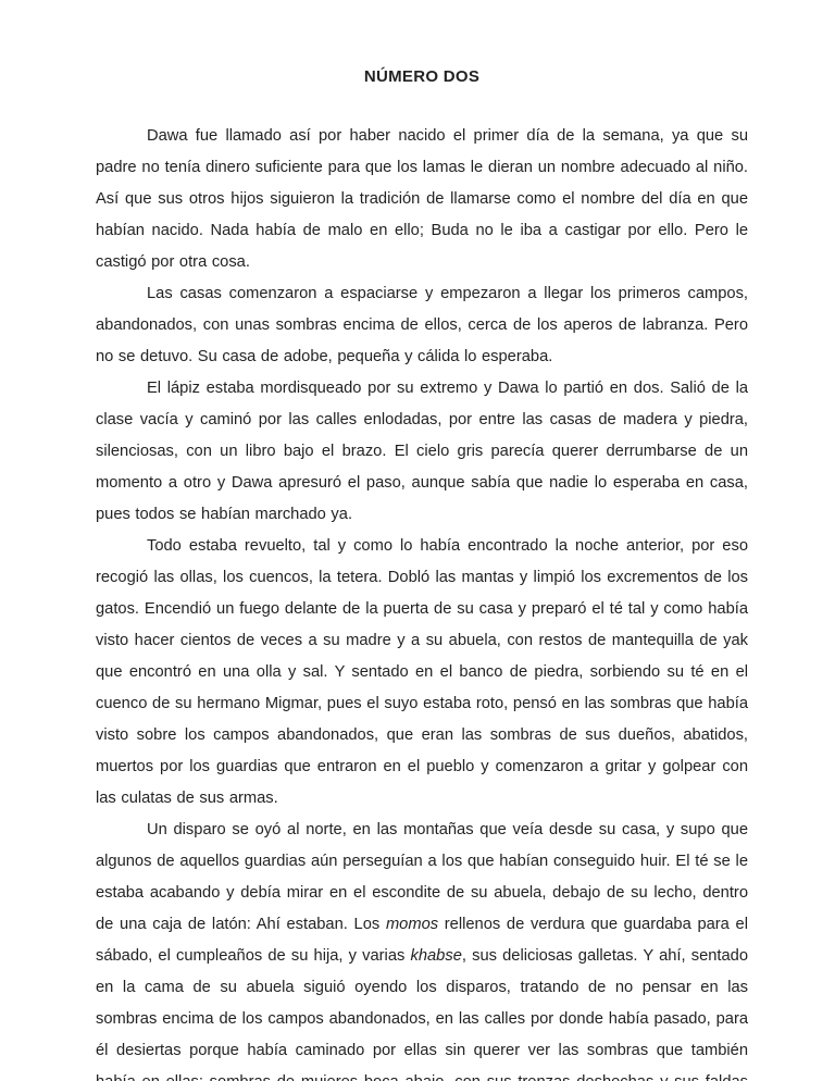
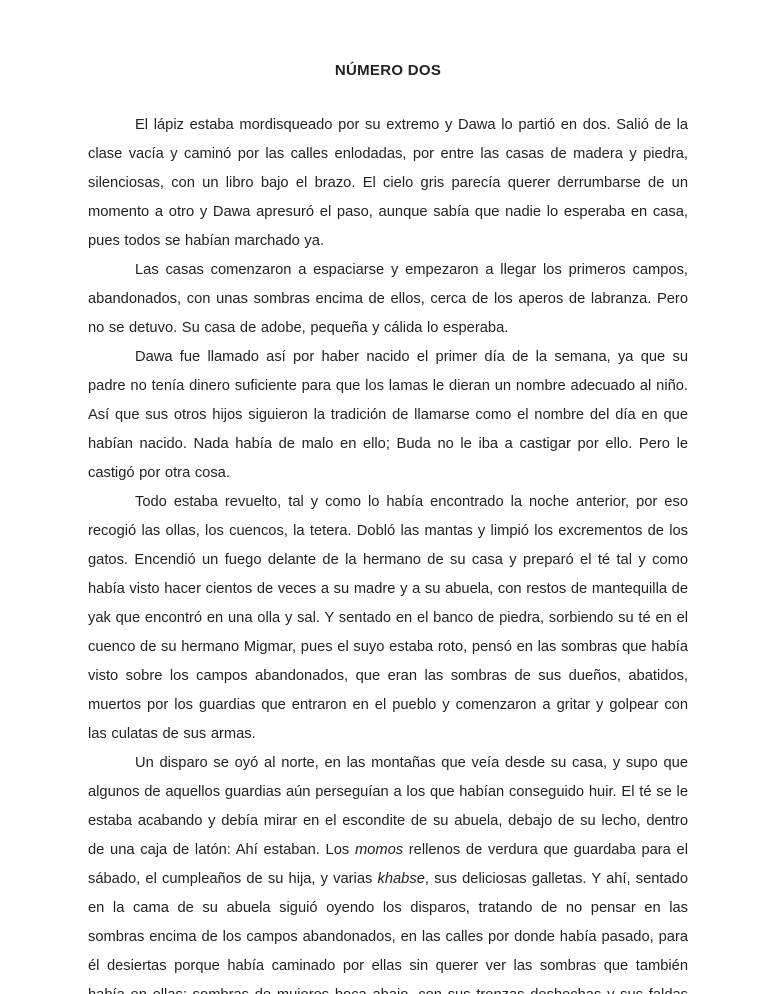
  NÚMERO DOS
- Dawa fue llamado así por haber nacido el primer día de la semana, ya que su padre no tenía dinero suficiente para que los lamas le dieran un nombre adecuado al niño. Así que sus otros hijos siguieron la tradición de llamarse como el nombre del día en que habían nacido. Nada había de malo en ello; Buda no le iba a castigar por ello. Pero le castigó por otra cosa.
+ El lápiz estaba mordisqueado por su extremo y Dawa lo partió en dos. Salió de la clase vacía y caminó por las calles enlodadas, por entre las casas de madera y piedra, silenciosas, con un libro bajo el brazo. El cielo gris parecía querer derrumbarse de un momento a otro y Dawa apresuró el paso, aunque sabía que nadie lo esperaba en casa, pues todos se habían marchado ya.
  Las casas comenzaron a espaciarse y empezaron a llegar los primeros campos, abandonados, con unas sombras encima de ellos, cerca de los aperos de labranza. Pero no se detuvo. Su casa de adobe, pequeña y cálida lo esperaba.
- El lápiz estaba mordisqueado por su extremo y Dawa lo partió en dos. Salió de la clase vacía y caminó por las calles enlodadas, por entre las casas de madera y piedra, silenciosas, con un libro bajo el brazo. El cielo gris parecía querer derrumbarse de un momento a otro y Dawa apresuró el paso, aunque sabía que nadie lo esperaba en casa, pues todos se habían marchado ya.
+ Dawa fue llamado así por haber nacido el primer día de la semana, ya que su padre no tenía dinero suficiente para que los lamas le dieran un nombre adecuado al niño. Así que sus otros hijos siguieron la tradición de llamarse como el nombre del día en que habían nacido. Nada había de malo en ello; Buda no le iba a castigar por ello. Pero le castigó por otra cosa.
- Todo estaba revuelto, tal y como lo había encontrado la noche anterior, por eso recogió las ollas, los cuencos, la tetera. Dobló las mantas y limpió los excrementos de los gatos. Encendió un fuego delante de la puerta de su casa y preparó el té tal y como había visto hacer cientos de veces a su madre y a su abuela, con restos de mantequilla de yak que encontró en una olla y sal. Y sentado en el banco de piedra, sorbiendo su té en el cuenco de su hermano Migmar, pues el suyo estaba roto, pensó en las sombras que había visto sobre los campos abandonados, que eran las sombras de sus dueños, abatidos, muertos por los guardias que entraron en el pueblo y comenzaron a gritar y golpear con las culatas de sus armas.
+ Todo estaba revuelto, tal y como lo había encontrado la noche anterior, por eso recogió las ollas, los cuencos, la tetera. Dobló las mantas y limpió los excrementos de los gatos. Encendió un fuego delante de la hermano de su casa y preparó el té tal y como había visto hacer cientos de veces a su madre y a su abuela, con restos de mantequilla de yak que encontró en una olla y sal. Y sentado en el banco de piedra, sorbiendo su té en el cuenco de su hermano Migmar, pues el suyo estaba roto, pensó en las sombras que había visto sobre los campos abandonados, que eran las sombras de sus dueños, abatidos, muertos por los guardias que entraron en el pueblo y comenzaron a gritar y golpear con las culatas de sus armas.
  Un disparo se oyó al norte, en las montañas que veía desde su casa, y supo que algunos de aquellos guardias aún perseguían a los que habían conseguido huir. El té se le estaba acabando y debía mirar en el escondite de su abuela, debajo de su lecho, dentro de una caja de latón: Ahí estaban. Los momos rellenos de verdura que guardaba para el sábado, el cumpleaños de su hija, y varias khabse, sus deliciosas galletas. Y ahí, sentado en la cama de su abuela siguió oyendo los disparos, tratando de no pensar en las sombras encima de los campos abandonados, en las calles por donde había pasado, para él desiertas porque había caminado por ellas sin querer ver las sombras que también
